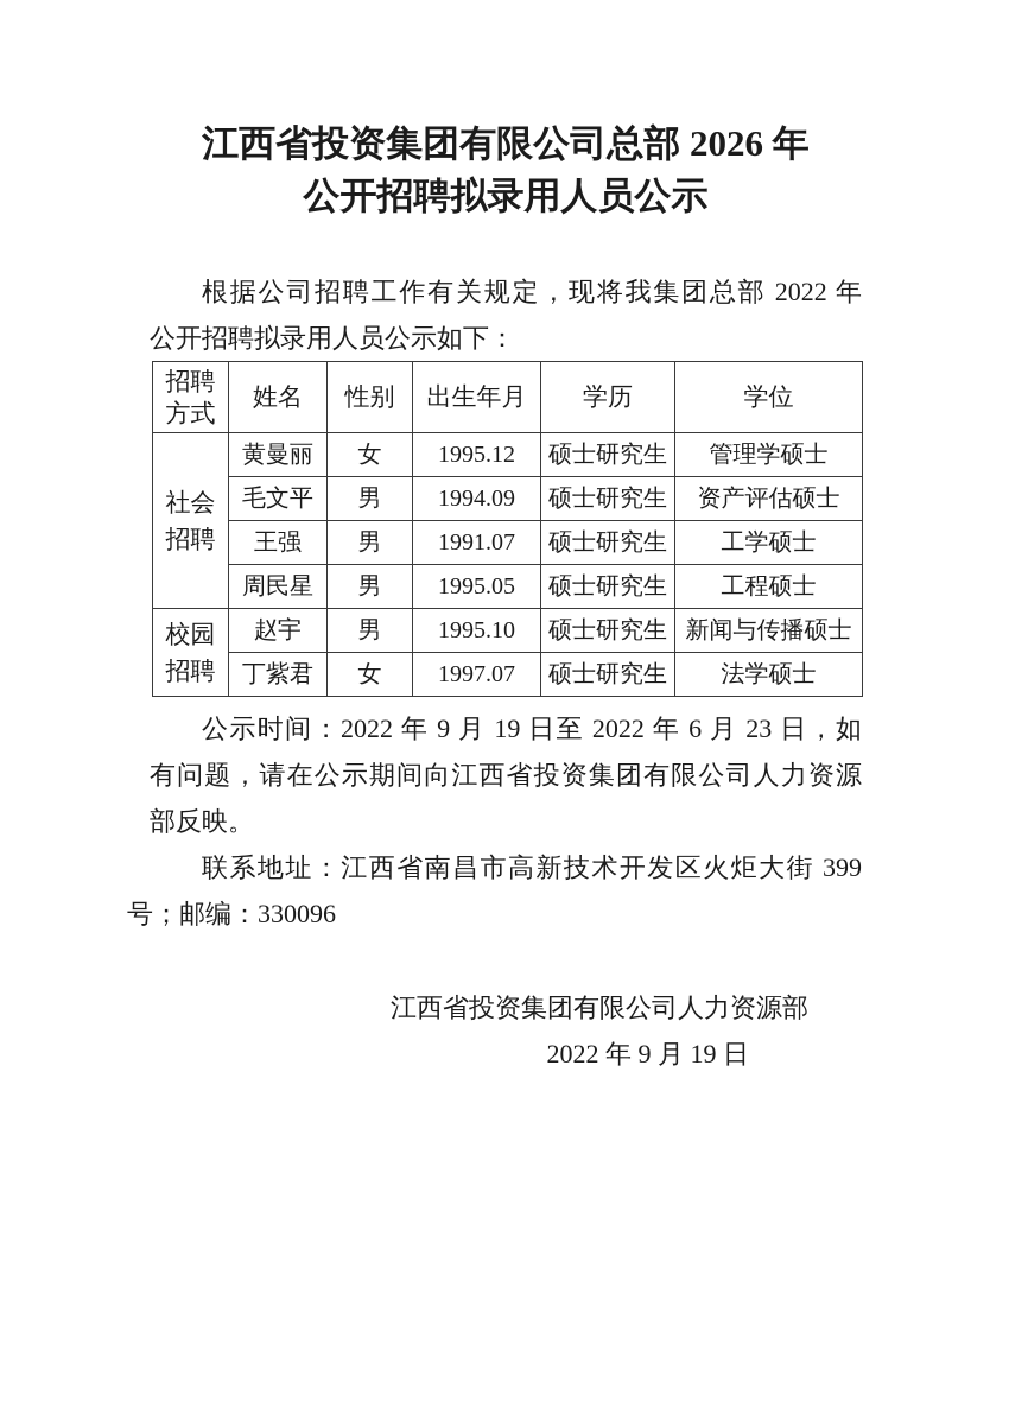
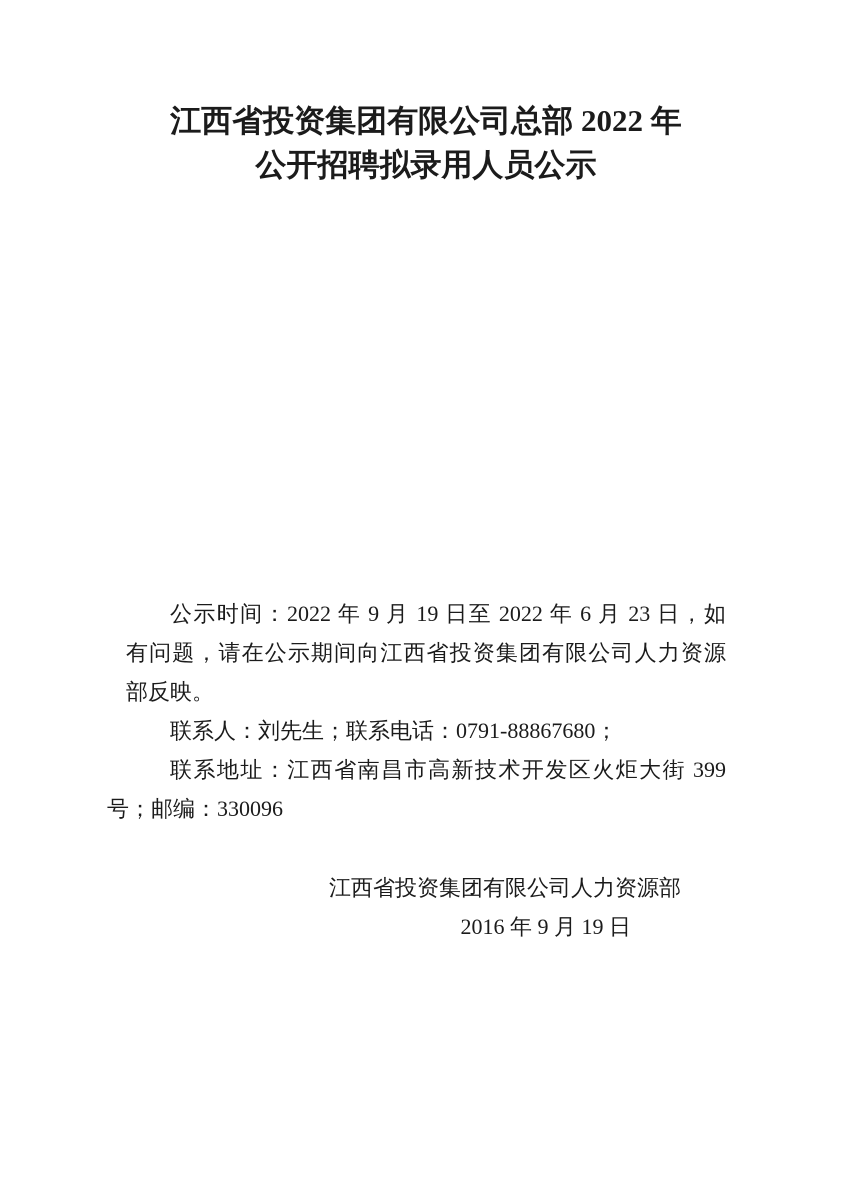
- 江西省投资集团有限公司总部 2026 年
+ 江西省投资集团有限公司总部 2022 年
  公开招聘拟录用人员公示
- 根据公司招聘工作有关规定，现将我集团总部 2022 年
- 公开招聘拟录用人员公示如下：
- 招聘 方式	姓名	性别	出生年月	学历	学位
- 社会 招聘	黄曼丽	女	1995.12	硕士研究生	管理学硕士
- 毛文平	男	1994.09	硕士研究生	资产评估硕士
- 王强	男	1991.07	硕士研究生	工学硕士
- 周民星	男	1995.05	硕士研究生	工程硕士
- 校园 招聘	赵宇	男	1995.10	硕士研究生	新闻与传播硕士
- 丁紫君	女	1997.07	硕士研究生	法学硕士
  公示时间：2022 年 9 月 19 日至 2022 年 6 月 23 日，如
  有问题，请在公示期间向江西省投资集团有限公司人力资源
  部反映。
+ 联系人：刘先生；联系电话：0791-88867680；
  联系地址：江西省南昌市高新技术开发区火炬大街 399
  号；邮编：330096
  江西省投资集团有限公司人力资源部
- 2022 年 9 月 19 日
+ 2016 年 9 月 19 日
